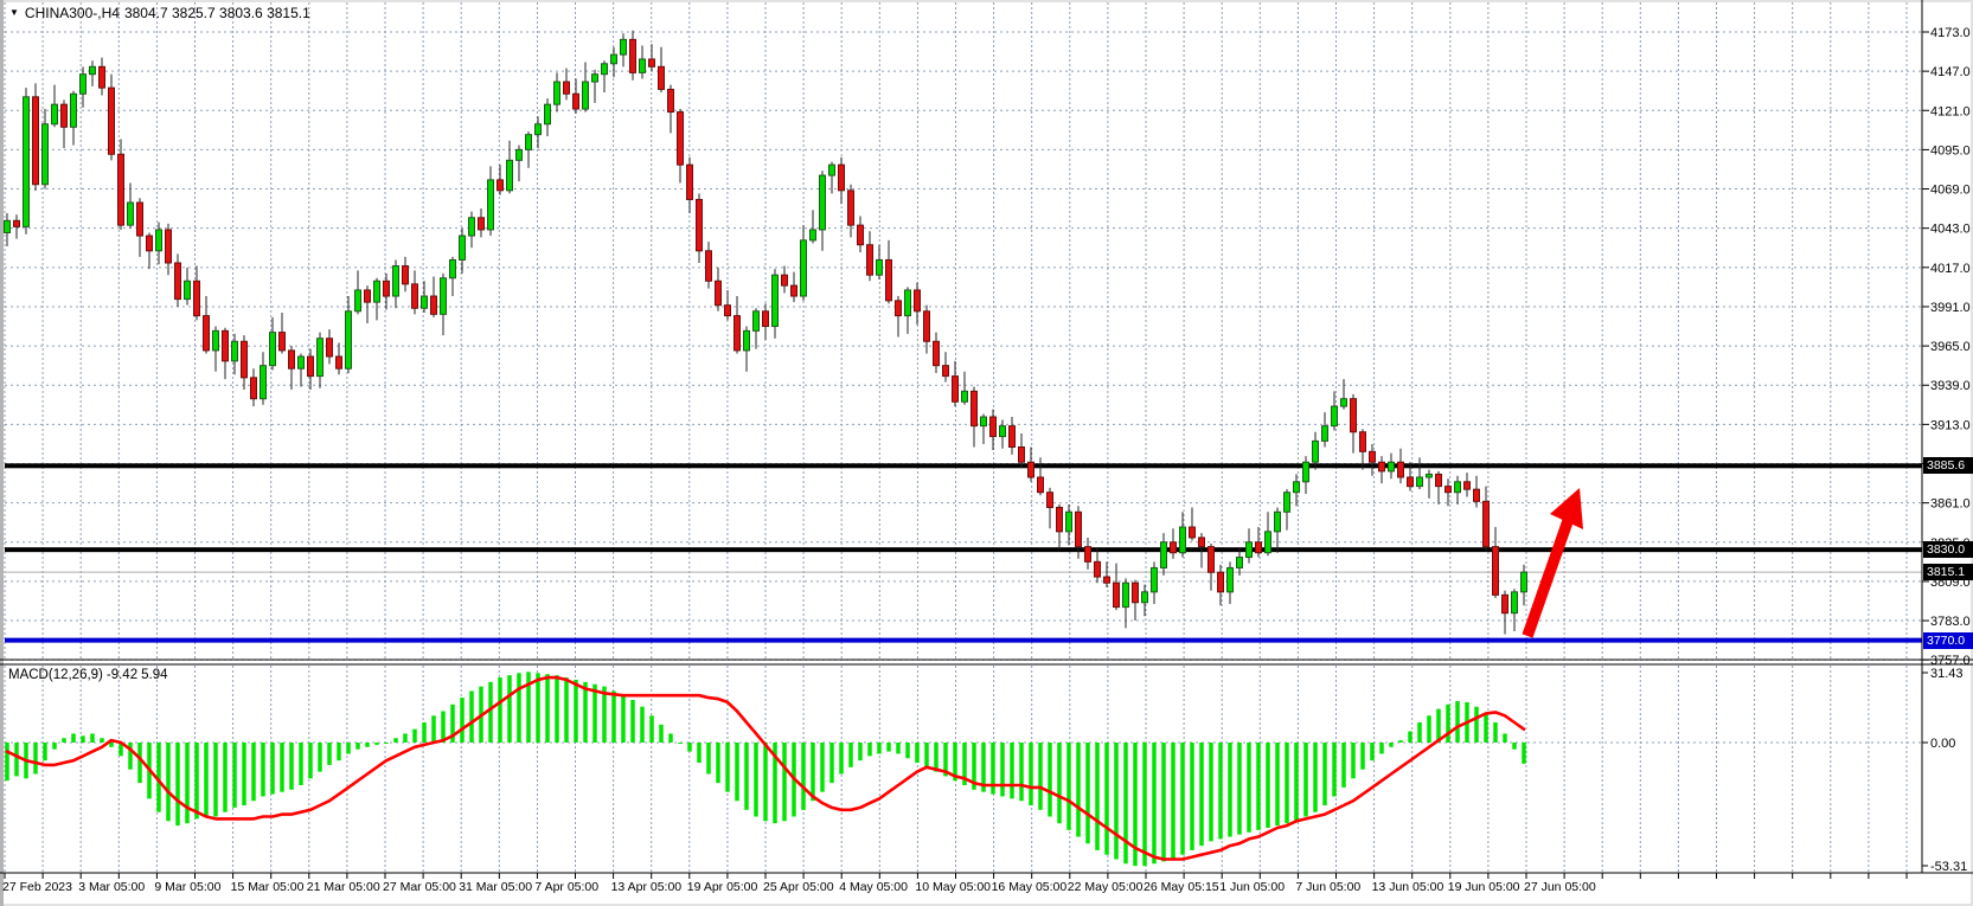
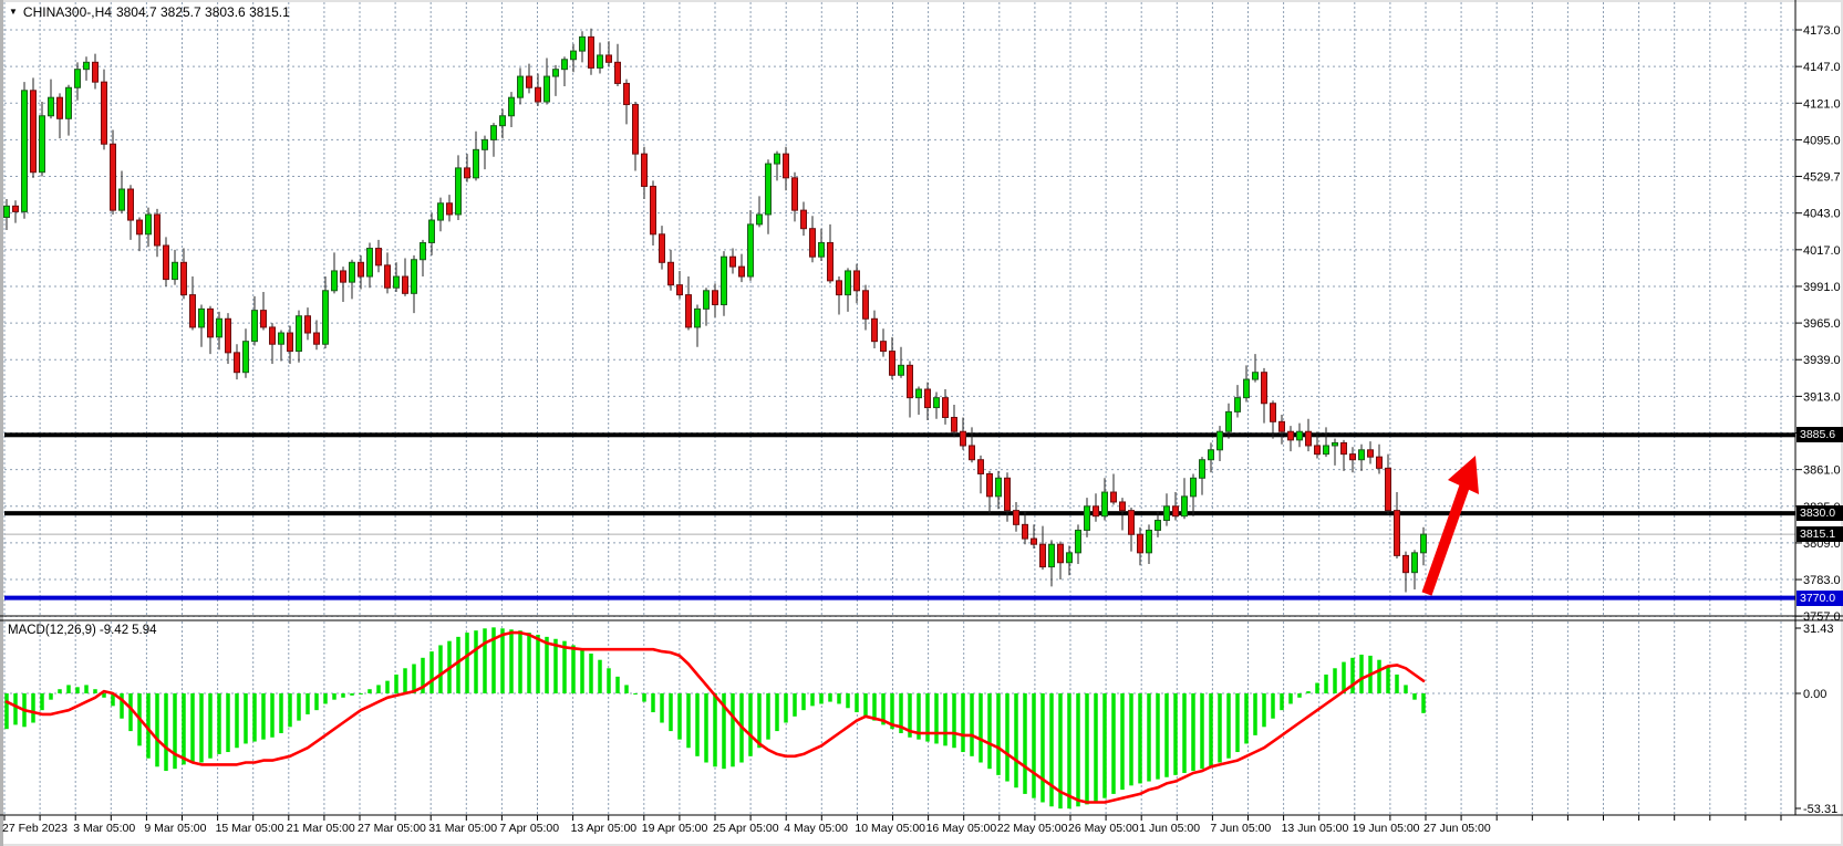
  4173.0
  4147.0
  4121.0
  4095.0
- 4069.0
+ 4529.7
  4043.0
  4017.0
  3991.0
  3965.0
  3939.0
  3913.0
  3861.0
  3809.0
  3783.0
  3757.0
  31.43
  0.00
  -53.31
  27 Feb 2023
  3 Mar 05:00
  9 Mar 05:00
  15 Mar 05:00
  21 Mar 05:00
  27 Mar 05:00
  31 Mar 05:00
  7 Apr 05:00
  13 Apr 05:00
  19 Apr 05:00
  25 Apr 05:00
  4 May 05:00
  10 May 05:00
  16 May 05:00
  22 May 05:00
- 26 May 05:15
+ 26 May 05:00
  1 Jun 05:00
  7 Jun 05:00
  13 Jun 05:00
  19 Jun 05:00
  27 Jun 05:00
  ▼ CHINA300-,H4 3804.7 3825.7 3803.6 3815.1
  MACD(12,26,9) -9.42 5.94
  3885.6
  3830.0
  3770.0
  3815.1
